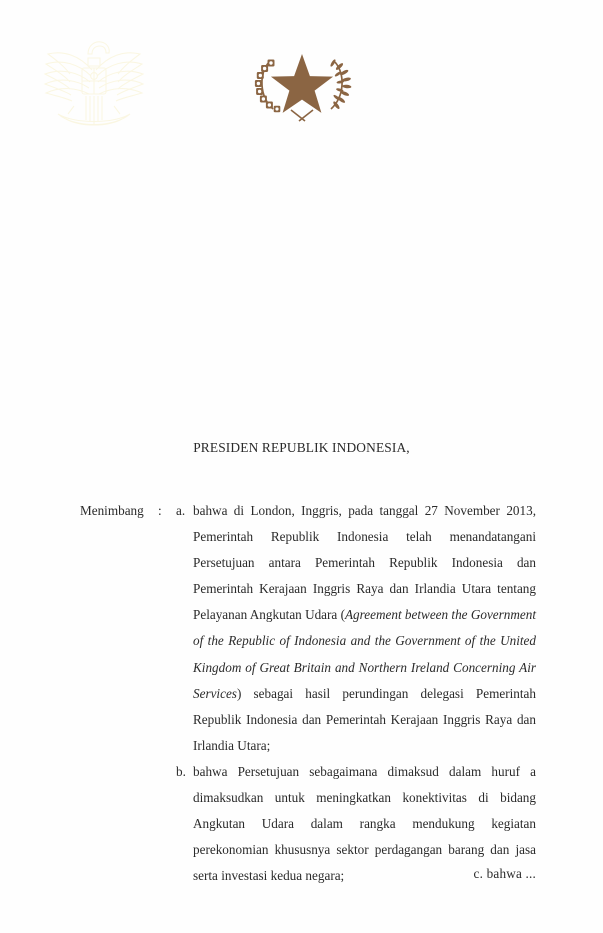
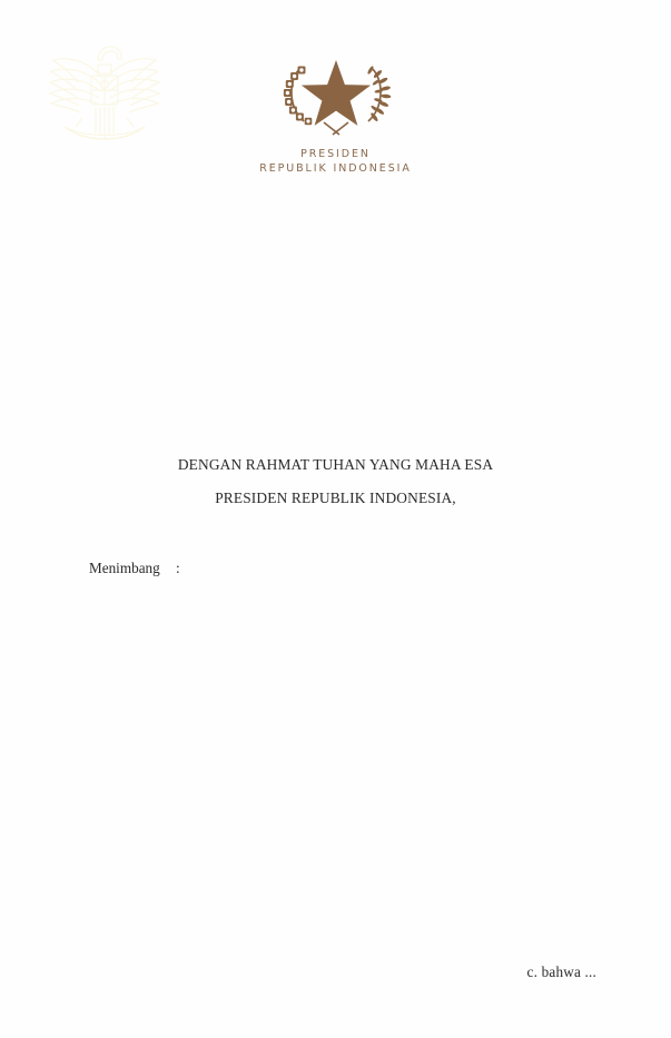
+ PRESIDEN
+ REPUBLIK INDONESIA
+ DENGAN RAHMAT TUHAN YANG MAHA ESA
  PRESIDEN REPUBLIK INDONESIA,
  Menimbang
  :
- a.
- bahwa di London, Inggris, pada tanggal 27 November 2013, Pemerintah Republik Indonesia telah menandatangani Persetujuan antara Pemerintah Republik Indonesia dan Pemerintah Kerajaan Inggris Raya dan Irlandia Utara tentang Pelayanan Angkutan Udara (Agreement between the Government of the Republic of Indonesia and the Government of the United Kingdom of Great Britain and Northern Ireland Concerning Air Services) sebagai hasil perundingan delegasi Pemerintah Republik Indonesia dan Pemerintah Kerajaan Inggris Raya dan Irlandia Utara;
- b.
- bahwa Persetujuan sebagaimana dimaksud dalam huruf a dimaksudkan untuk meningkatkan konektivitas di bidang Angkutan Udara dalam rangka mendukung kegiatan perekonomian khususnya sektor perdagangan barang dan jasa serta investasi kedua negara;
  c. bahwa ...
